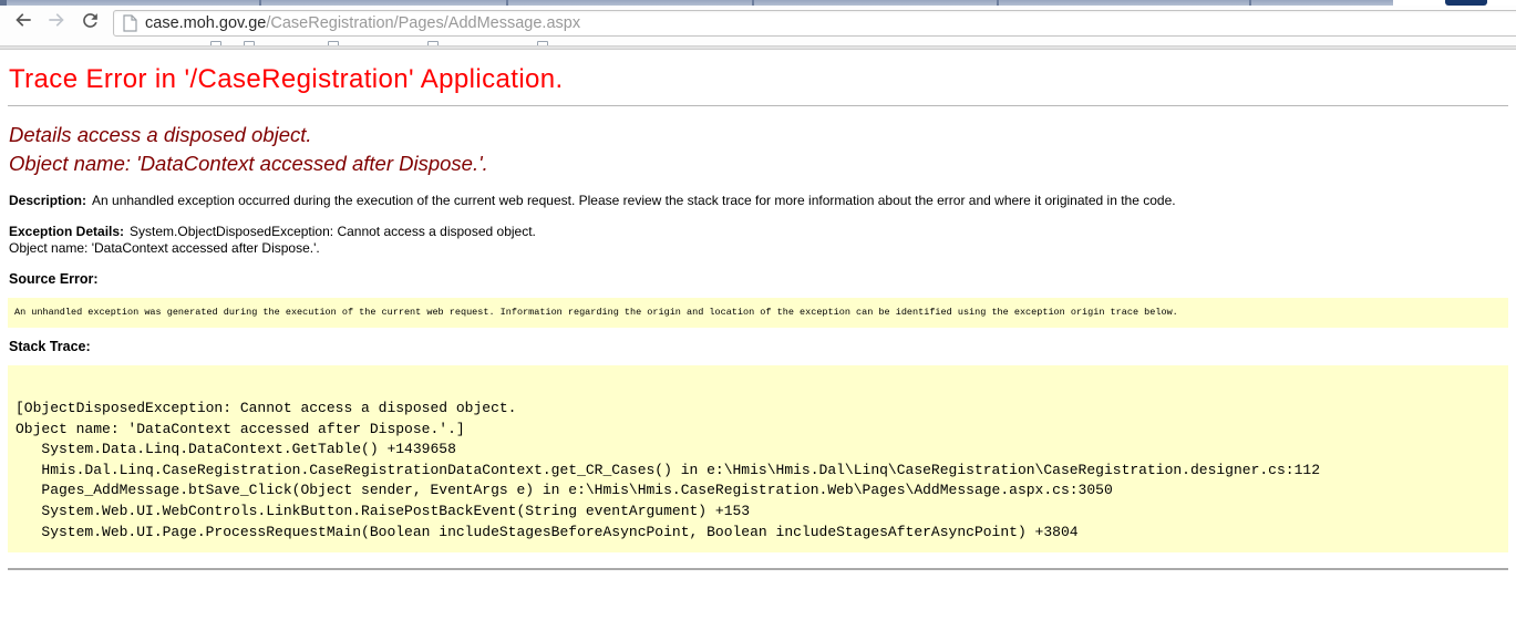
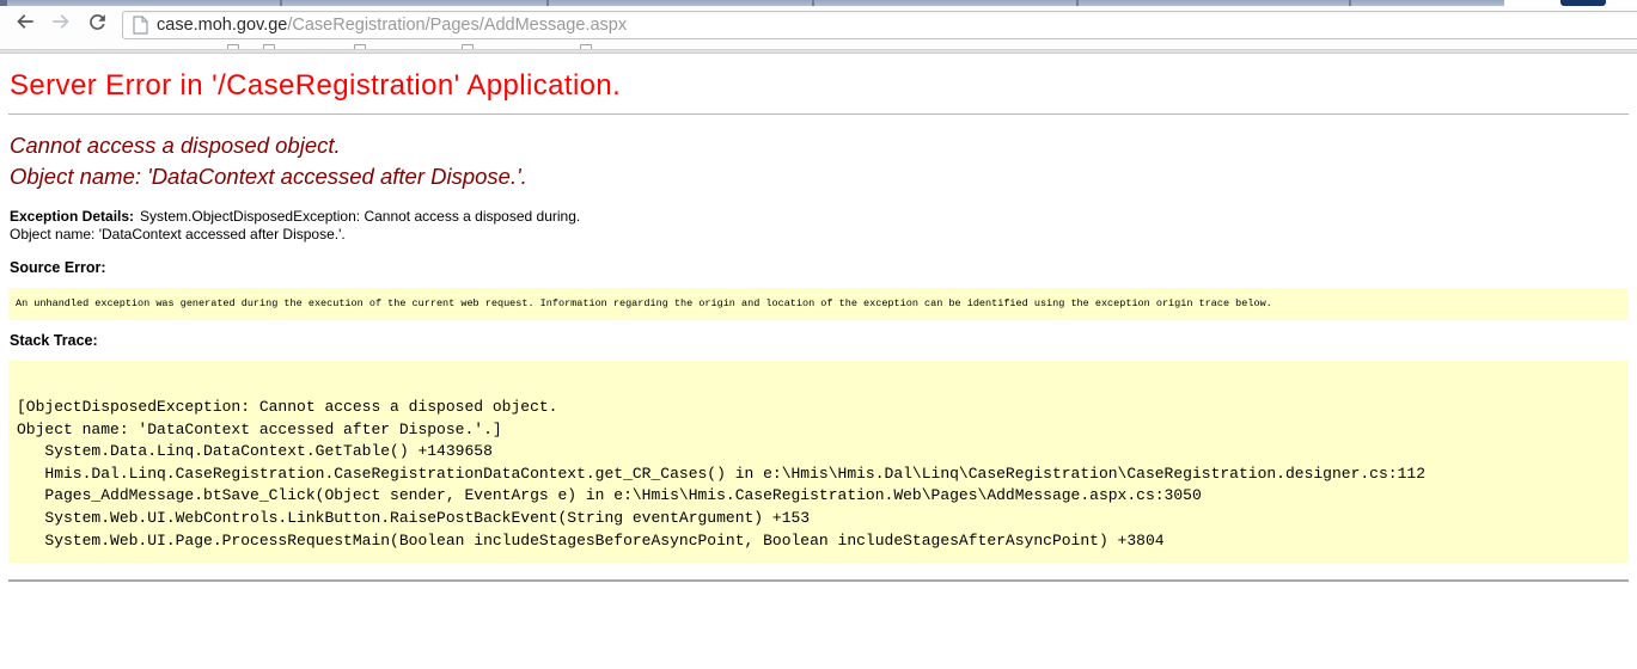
  case.moh.gov.ge/CaseRegistration/Pages/AddMessage.aspx
- Trace Error in '/CaseRegistration' Application.
+ Server Error in '/CaseRegistration' Application.
- Details access a disposed object.
+ Cannot access a disposed object.
  Object name: 'DataContext accessed after Dispose.'.
- Description: An unhandled exception occurred during the execution of the current web request. Please review the stack trace for more information about the error and where it originated in the code.
- Exception Details: System.ObjectDisposedException: Cannot access a disposed object.
+ Exception Details: System.ObjectDisposedException: Cannot access a disposed during.
  Object name: 'DataContext accessed after Dispose.'.
  Source Error:
  An unhandled exception was generated during the execution of the current web request. Information regarding the origin and location of the exception can be identified using the exception origin trace below.
  Stack Trace:
  [ObjectDisposedException: Cannot access a disposed object.
  Object name: 'DataContext accessed after Dispose.'.]
  System.Data.Linq.DataContext.GetTable() +1439658
  Hmis.Dal.Linq.CaseRegistration.CaseRegistrationDataContext.get_CR_Cases() in e:\Hmis\Hmis.Dal\Linq\CaseRegistration\CaseRegistration.designer.cs:112
  Pages_AddMessage.btSave_Click(Object sender, EventArgs e) in e:\Hmis\Hmis.CaseRegistration.Web\Pages\AddMessage.aspx.cs:3050
  System.Web.UI.WebControls.LinkButton.RaisePostBackEvent(String eventArgument) +153
  System.Web.UI.Page.ProcessRequestMain(Boolean includeStagesBeforeAsyncPoint, Boolean includeStagesAfterAsyncPoint) +3804
